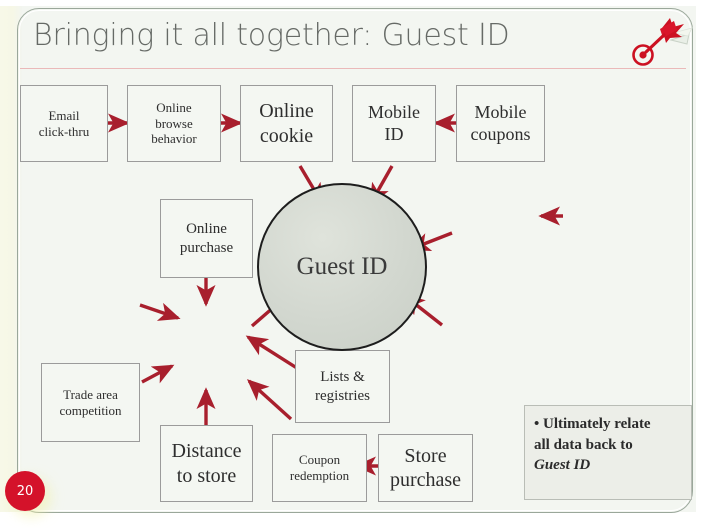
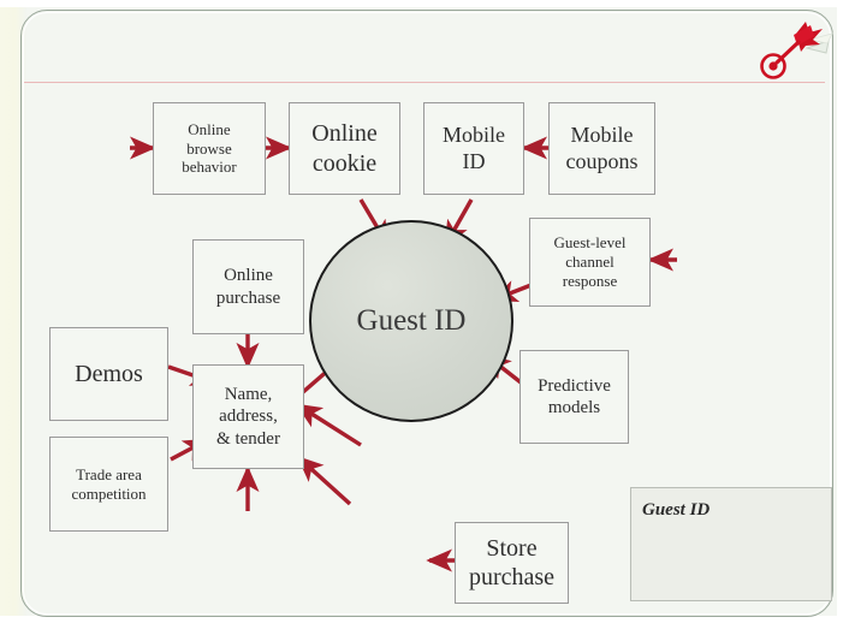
- Bringing it all together: Guest ID
- Email
- click-thru
  Online
  browse
  behavior
  Online
  cookie
  Mobile
  ID
  Mobile
  coupons
+ Guest-level
+ channel
+ response
  Online
  purchase
+ Demos
+ Name,
+ address,
+ & tender
  Trade area
  competition
- Distance
- to store
- Lists &
- registries
- Coupon
- redemption
  Store
  purchase
+ Predictive
+ models
  Guest ID
- • Ultimately relate
- all data back to
  Guest ID
- 20
